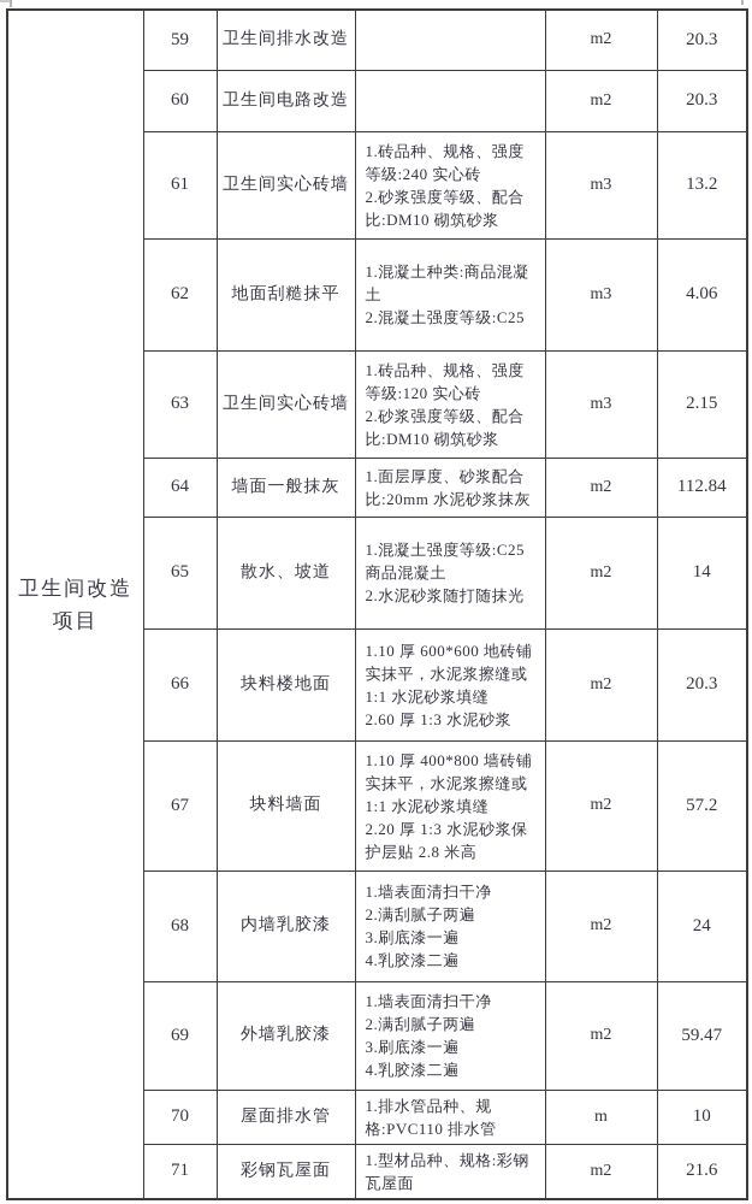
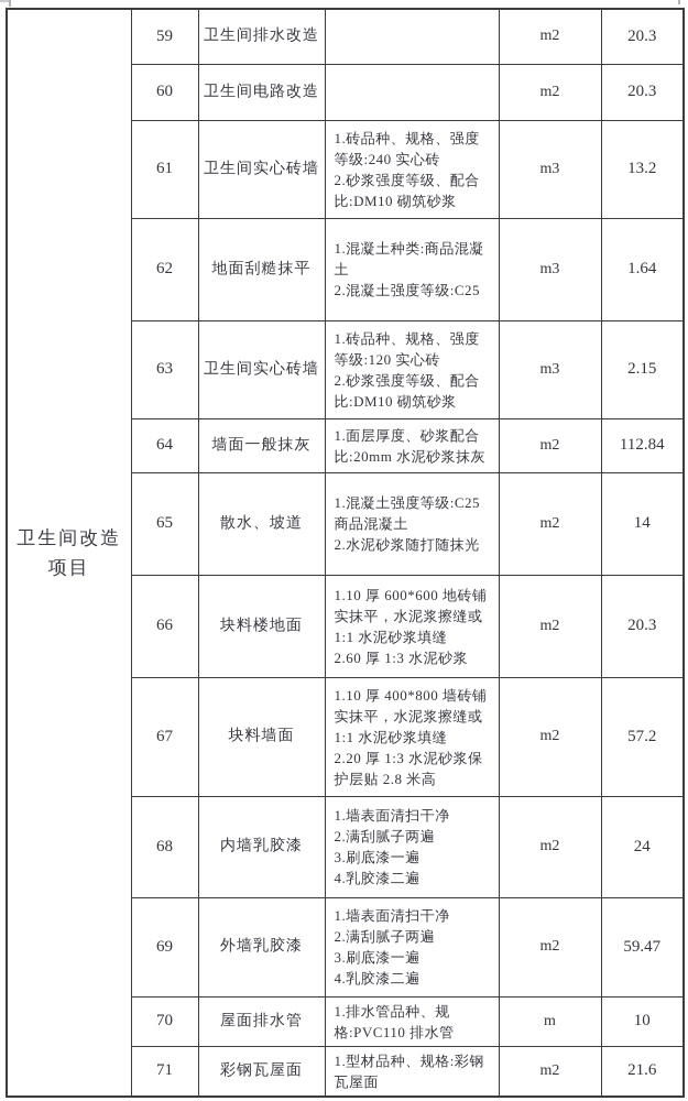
  卫生间改造项目	59	卫生间排水改造		m2	20.3
  60	卫生间电路改造		m2	20.3
  61	卫生间实心砖墙	1.砖品种、规格、强度等级:240 实心砖 2.砂浆强度等级、配合比:DM10 砌筑砂浆	m3	13.2
- 62	地面刮糙抹平	1.混凝土种类:商品混凝土 2.混凝土强度等级:C25	m3	4.06
+ 62	地面刮糙抹平	1.混凝土种类:商品混凝土 2.混凝土强度等级:C25	m3	1.64
  63	卫生间实心砖墙	1.砖品种、规格、强度等级:120 实心砖 2.砂浆强度等级、配合比:DM10 砌筑砂浆	m3	2.15
  64	墙面一般抹灰	1.面层厚度、砂浆配合比:20mm 水泥砂浆抹灰	m2	112.84
  65	散水、坡道	1.混凝土强度等级:C25 商品混凝土 2.水泥砂浆随打随抹光	m2	14
  66	块料楼地面	1.10 厚 600*600 地砖铺实抹平，水泥浆擦缝或 1:1 水泥砂浆填缝 2.60 厚 1:3 水泥砂浆	m2	20.3
  67	块料墙面	1.10 厚 400*800 墙砖铺实抹平，水泥浆擦缝或 1:1 水泥砂浆填缝 2.20 厚 1:3 水泥砂浆保护层贴 2.8 米高	m2	57.2
  68	内墙乳胶漆	1.墙表面清扫干净 2.满刮腻子两遍 3.刷底漆一遍 4.乳胶漆二遍	m2	24
  69	外墙乳胶漆	1.墙表面清扫干净 2.满刮腻子两遍 3.刷底漆一遍 4.乳胶漆二遍	m2	59.47
  70	屋面排水管	1.排水管品种、规格:PVC110 排水管	m	10
  71	彩钢瓦屋面	1.型材品种、规格:彩钢瓦屋面	m2	21.6
